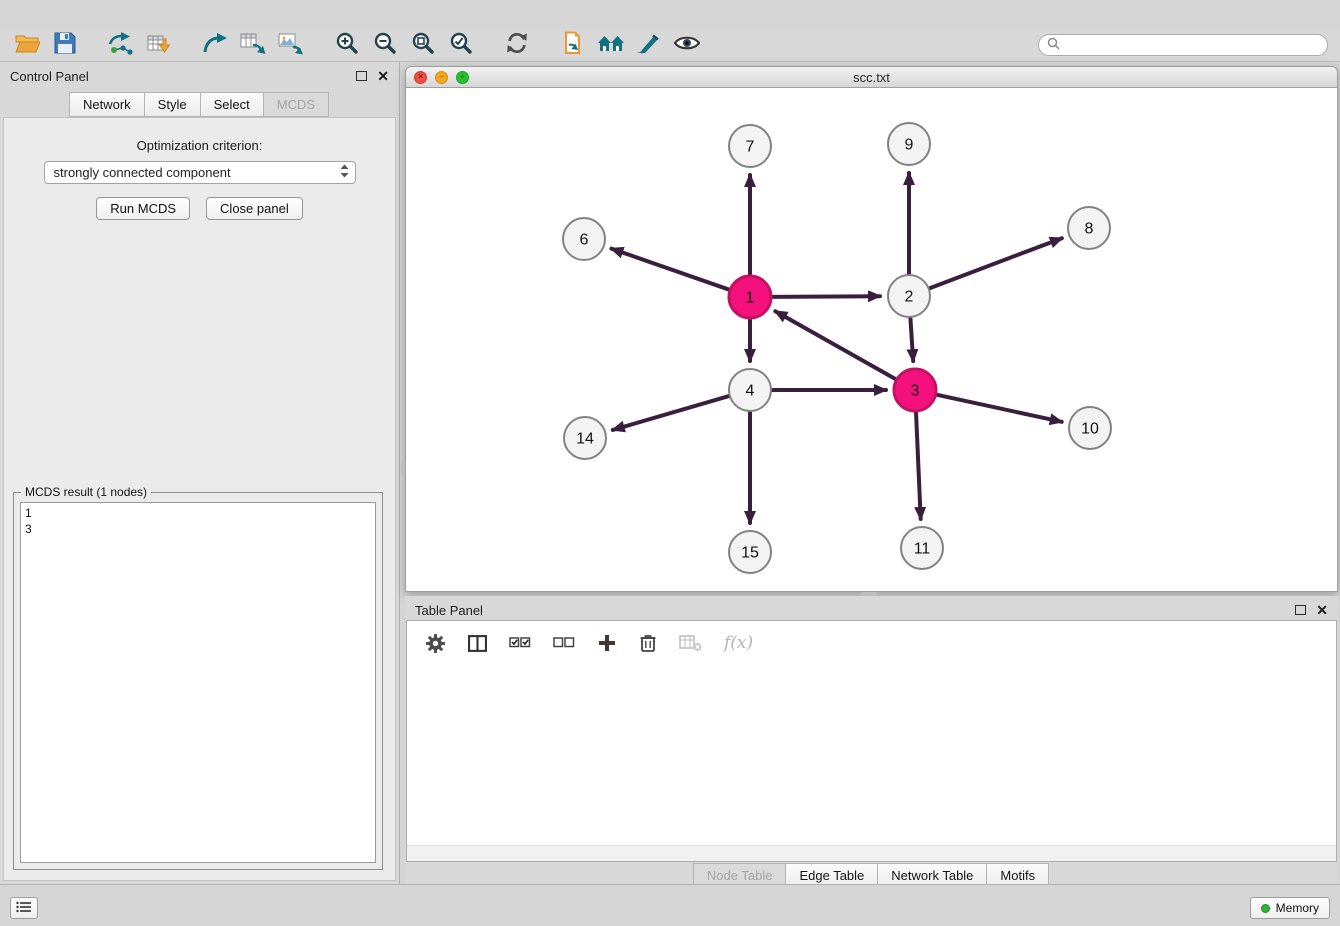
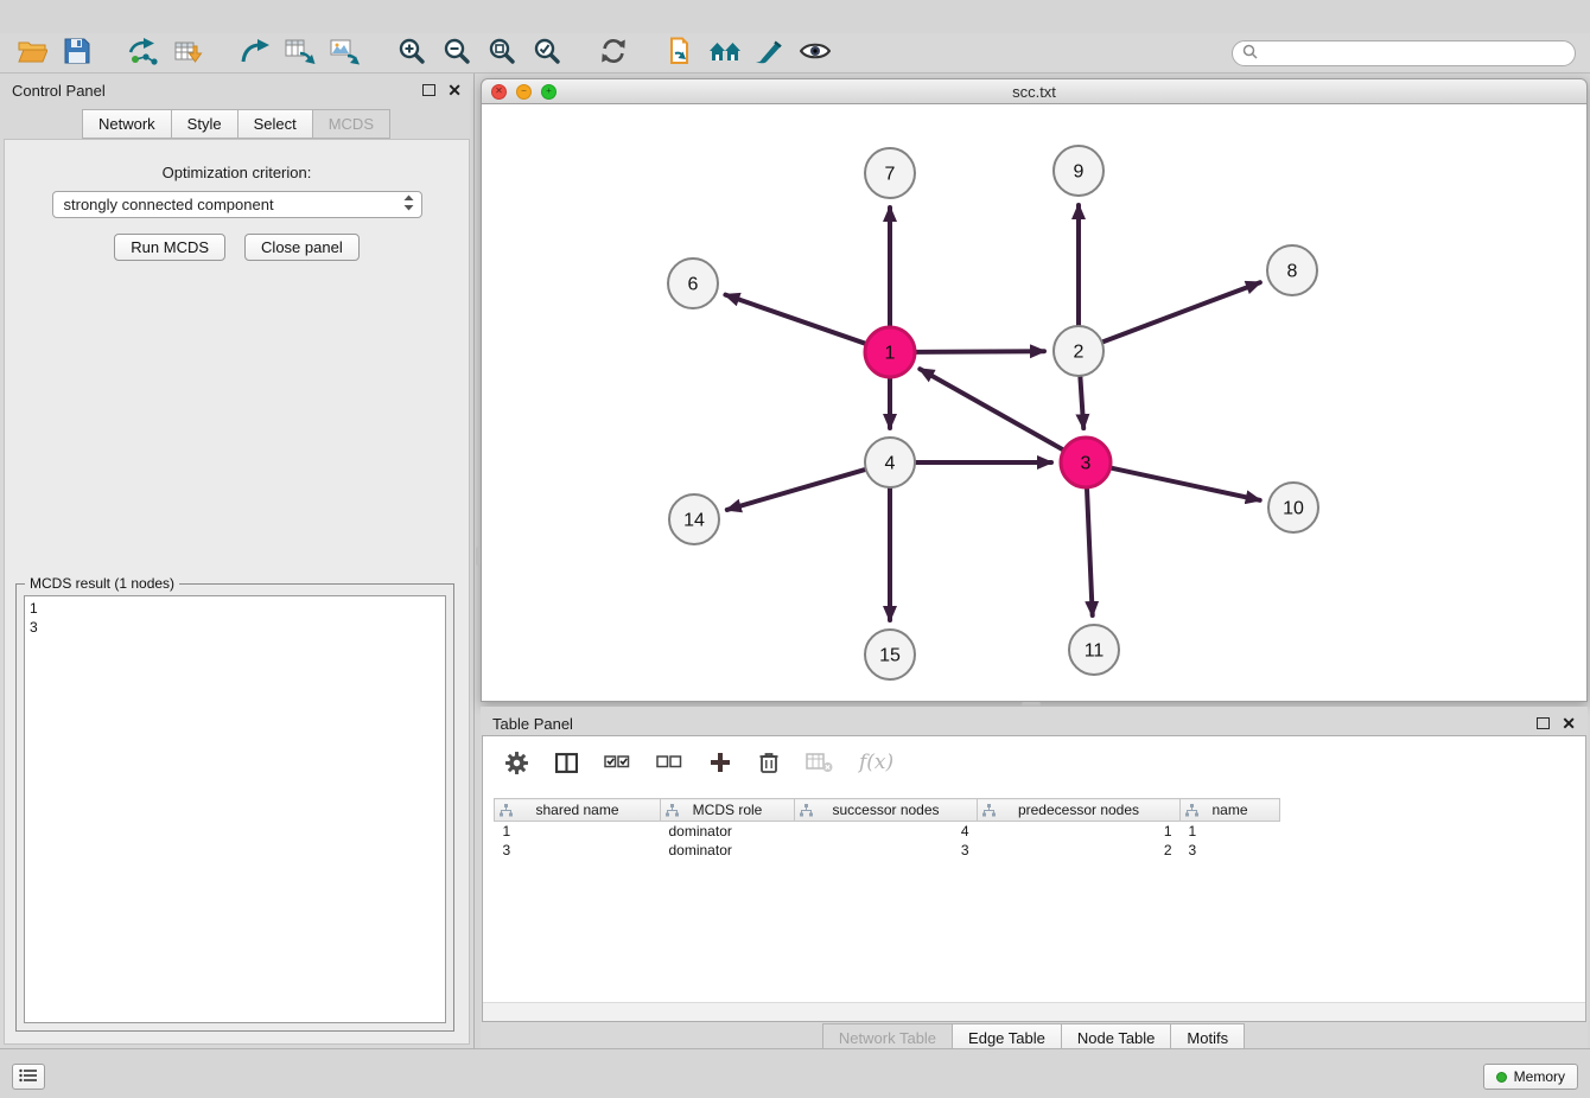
  Control Panel
  ✕
  Network
  Style
  Select
  MCDS
  Optimization criterion:
  strongly connected component
  Run MCDS
  Close panel
  MCDS result (1 nodes)
  1
  3
  ✕
  −
  +
  scc.txt
  7
  9
  6
  8
  1
  2
  4
  3
  14
  10
  15
  11
  Table Panel
  ✕
  f(x)
+ shared name	MCDS role	successor nodes	predecessor nodes	name
+ 1	dominator	4	1	1
+ 3	dominator	3	2	3
- Node Table
+ Network Table
  Edge Table
- Network Table
+ Node Table
  Motifs
  Memory
